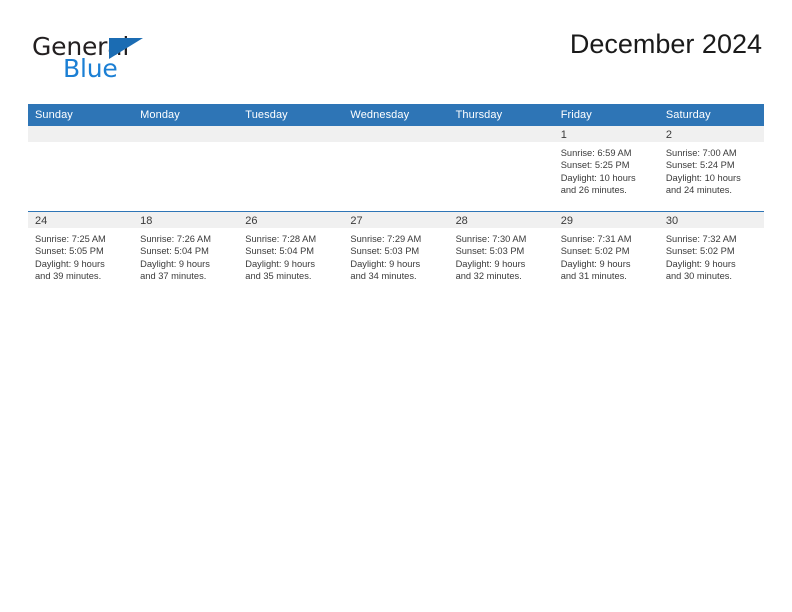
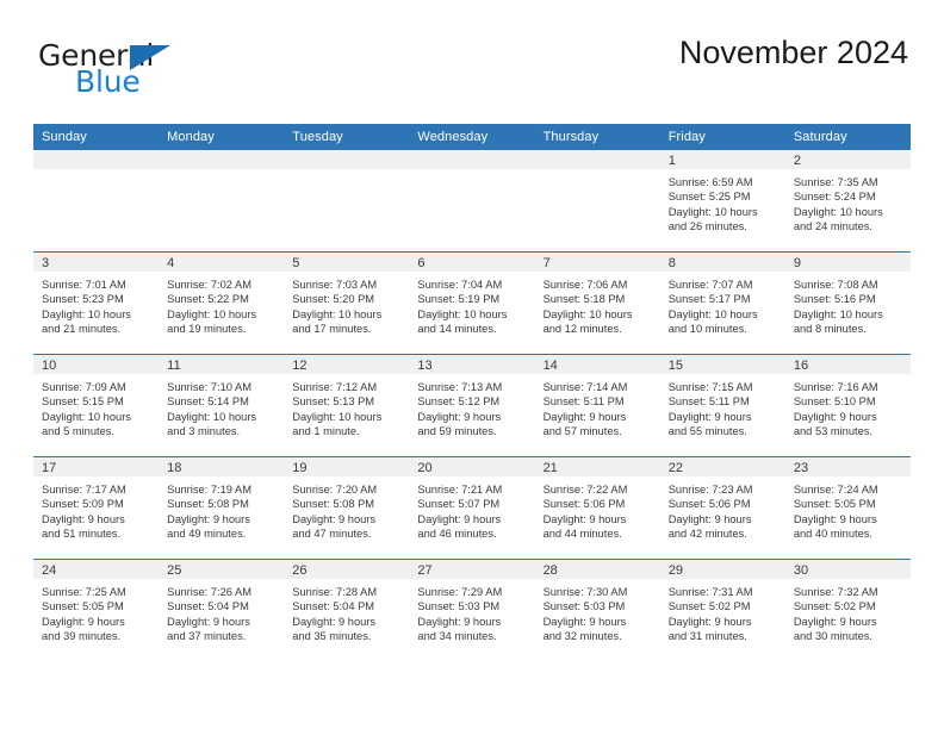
  General
  Blue
- December 2024
+ November 2024
  Sunday	Monday	Tuesday	Wednesday	Thursday	Friday	Saturday
- 					1Sunrise: 6:59 AMSunset: 5:25 PMDaylight: 10 hoursand 26 minutes.	2Sunrise: 7:00 AMSunset: 5:24 PMDaylight: 10 hoursand 24 minutes.
+ 					1Sunrise: 6:59 AMSunset: 5:25 PMDaylight: 10 hoursand 26 minutes.	2Sunrise: 7:35 AMSunset: 5:24 PMDaylight: 10 hoursand 24 minutes.
+ 3Sunrise: 7:01 AMSunset: 5:23 PMDaylight: 10 hoursand 21 minutes.	4Sunrise: 7:02 AMSunset: 5:22 PMDaylight: 10 hoursand 19 minutes.	5Sunrise: 7:03 AMSunset: 5:20 PMDaylight: 10 hoursand 17 minutes.	6Sunrise: 7:04 AMSunset: 5:19 PMDaylight: 10 hoursand 14 minutes.	7Sunrise: 7:06 AMSunset: 5:18 PMDaylight: 10 hoursand 12 minutes.	8Sunrise: 7:07 AMSunset: 5:17 PMDaylight: 10 hoursand 10 minutes.	9Sunrise: 7:08 AMSunset: 5:16 PMDaylight: 10 hoursand 8 minutes.
+ 10Sunrise: 7:09 AMSunset: 5:15 PMDaylight: 10 hoursand 5 minutes.	11Sunrise: 7:10 AMSunset: 5:14 PMDaylight: 10 hoursand 3 minutes.	12Sunrise: 7:12 AMSunset: 5:13 PMDaylight: 10 hoursand 1 minute.	13Sunrise: 7:13 AMSunset: 5:12 PMDaylight: 9 hoursand 59 minutes.	14Sunrise: 7:14 AMSunset: 5:11 PMDaylight: 9 hoursand 57 minutes.	15Sunrise: 7:15 AMSunset: 5:11 PMDaylight: 9 hoursand 55 minutes.	16Sunrise: 7:16 AMSunset: 5:10 PMDaylight: 9 hoursand 53 minutes.
+ 17Sunrise: 7:17 AMSunset: 5:09 PMDaylight: 9 hoursand 51 minutes.	18Sunrise: 7:19 AMSunset: 5:08 PMDaylight: 9 hoursand 49 minutes.	19Sunrise: 7:20 AMSunset: 5:08 PMDaylight: 9 hoursand 47 minutes.	20Sunrise: 7:21 AMSunset: 5:07 PMDaylight: 9 hoursand 46 minutes.	21Sunrise: 7:22 AMSunset: 5:06 PMDaylight: 9 hoursand 44 minutes.	22Sunrise: 7:23 AMSunset: 5:06 PMDaylight: 9 hoursand 42 minutes.	23Sunrise: 7:24 AMSunset: 5:05 PMDaylight: 9 hoursand 40 minutes.
- 24Sunrise: 7:25 AMSunset: 5:05 PMDaylight: 9 hoursand 39 minutes.	18Sunrise: 7:26 AMSunset: 5:04 PMDaylight: 9 hoursand 37 minutes.	26Sunrise: 7:28 AMSunset: 5:04 PMDaylight: 9 hoursand 35 minutes.	27Sunrise: 7:29 AMSunset: 5:03 PMDaylight: 9 hoursand 34 minutes.	28Sunrise: 7:30 AMSunset: 5:03 PMDaylight: 9 hoursand 32 minutes.	29Sunrise: 7:31 AMSunset: 5:02 PMDaylight: 9 hoursand 31 minutes.	30Sunrise: 7:32 AMSunset: 5:02 PMDaylight: 9 hoursand 30 minutes.
+ 24Sunrise: 7:25 AMSunset: 5:05 PMDaylight: 9 hoursand 39 minutes.	25Sunrise: 7:26 AMSunset: 5:04 PMDaylight: 9 hoursand 37 minutes.	26Sunrise: 7:28 AMSunset: 5:04 PMDaylight: 9 hoursand 35 minutes.	27Sunrise: 7:29 AMSunset: 5:03 PMDaylight: 9 hoursand 34 minutes.	28Sunrise: 7:30 AMSunset: 5:03 PMDaylight: 9 hoursand 32 minutes.	29Sunrise: 7:31 AMSunset: 5:02 PMDaylight: 9 hoursand 31 minutes.	30Sunrise: 7:32 AMSunset: 5:02 PMDaylight: 9 hoursand 30 minutes.
